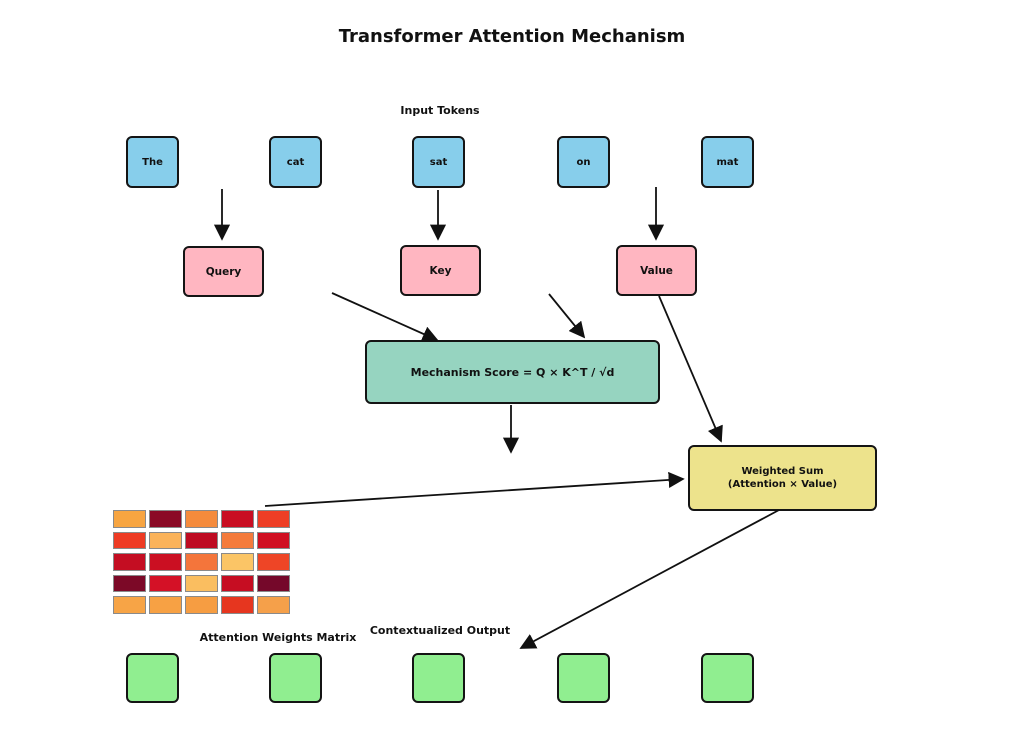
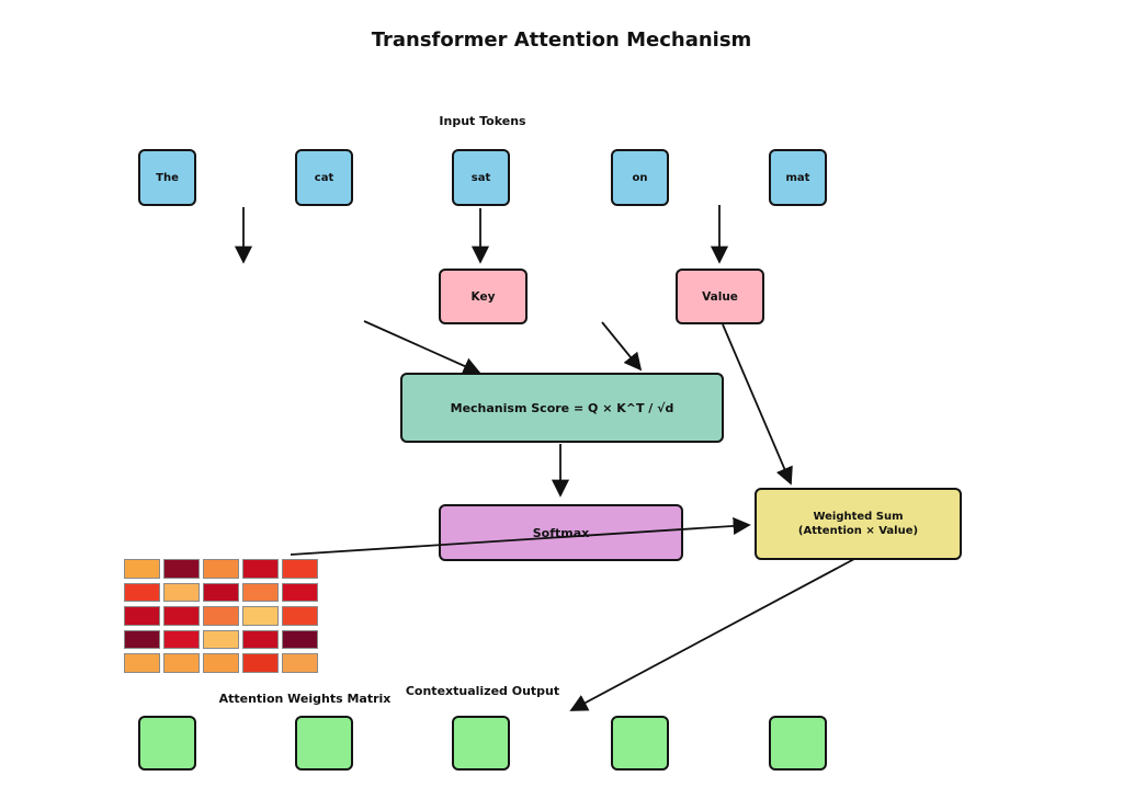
  Transformer Attention Mechanism
  Input Tokens
  The
  cat
  sat
  on
  mat
- Query
  Key
  Value
  Mechanism Score = Q × K^T / √d
+ Softmax
  Weighted Sum
  (Attention × Value)
  Attention Weights Matrix
  Contextualized Output
